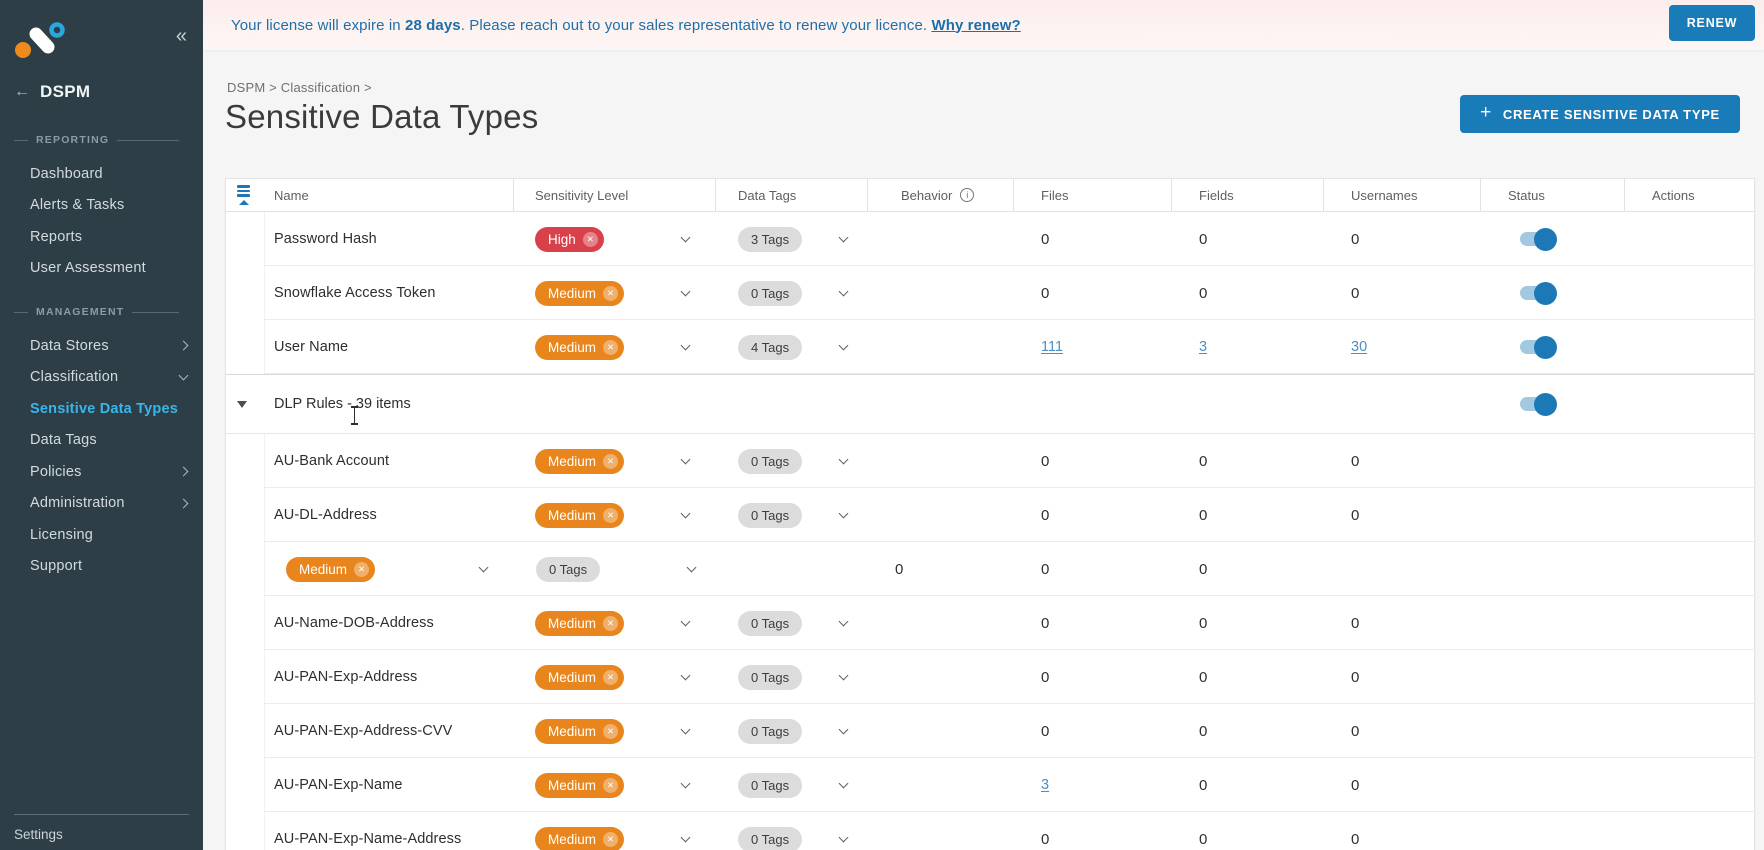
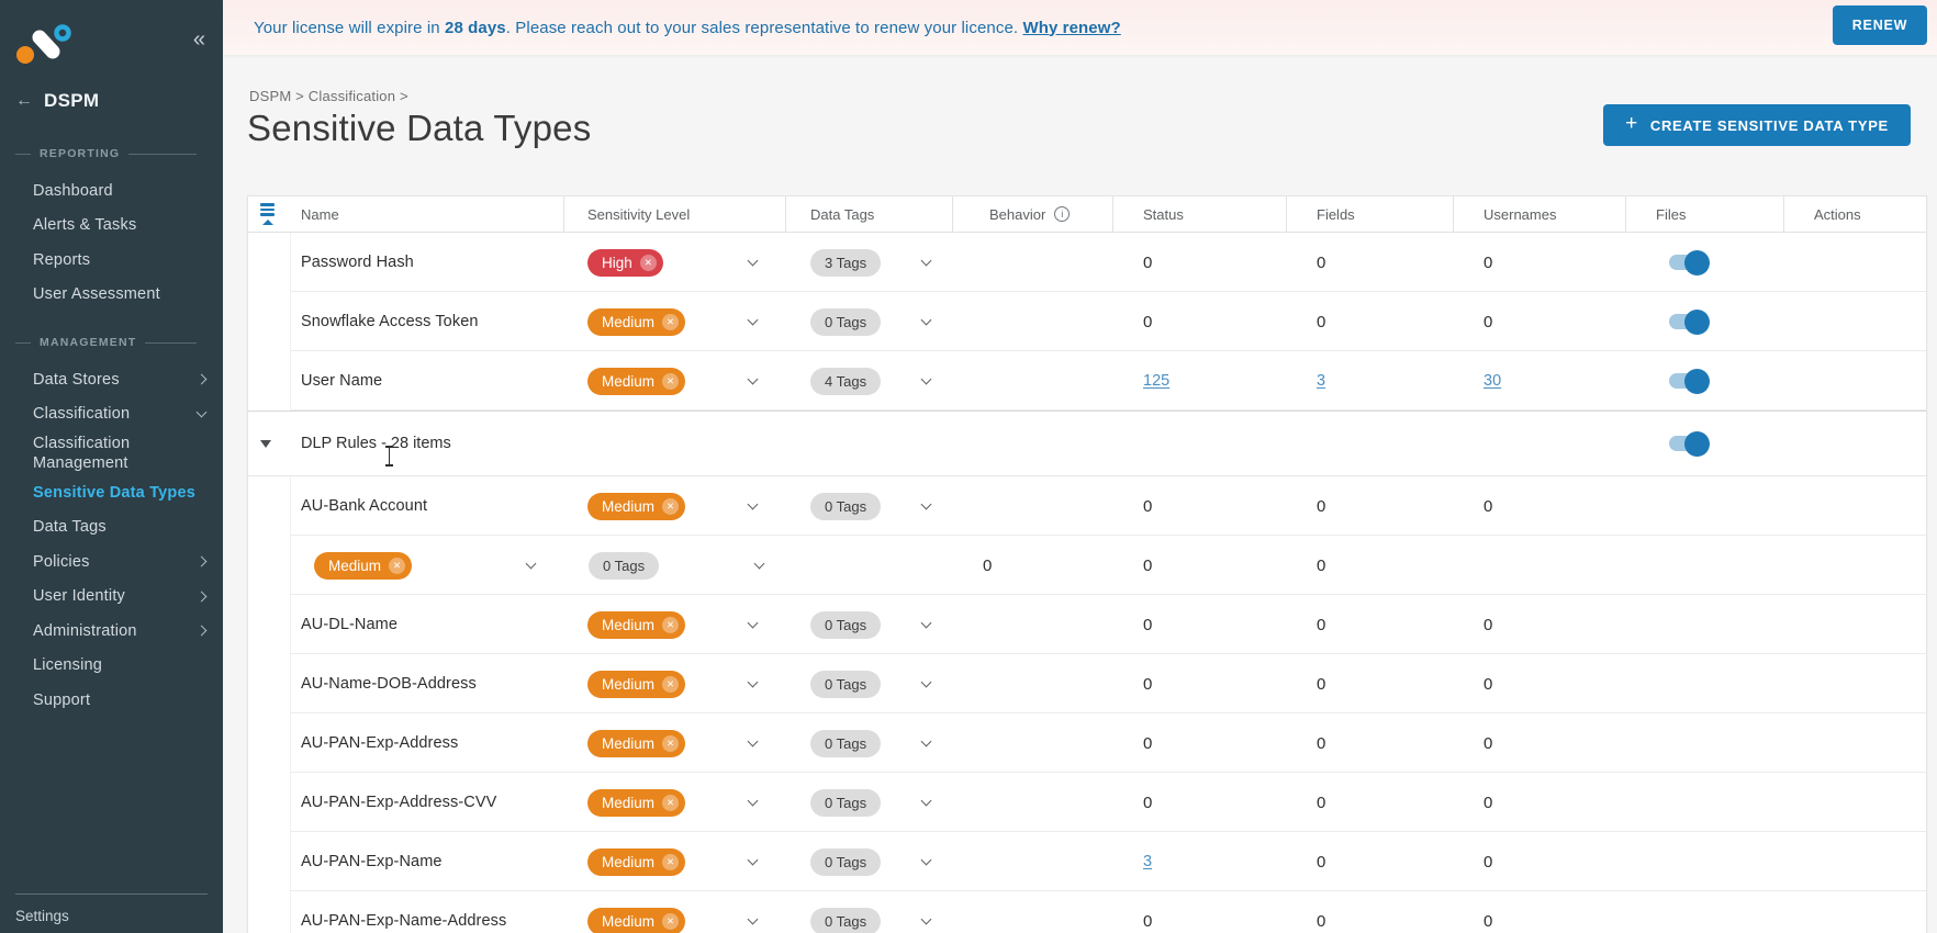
  «
  ←
  DSPM
  REPORTING
  Dashboard
  Alerts & Tasks
  Reports
  User Assessment
  MANAGEMENT
  Data Stores
  Classification
+ Classification Management
  Sensitive Data Types
  Data Tags
  Policies
+ User Identity
  Administration
  Licensing
  Support
  Settings
  Your license will expire in 28 days. Please reach out to your sales representative to renew your licence. Why renew?
  RENEW
  DSPM > Classification >
  Sensitive Data Types
  +
  CREATE SENSITIVE DATA TYPE
  Name
  Sensitivity Level
  Data Tags
  Behavior
  i
- Files
+ Status
  Fields
  Usernames
- Status
+ Files
  Actions
  Password Hash
  High
  ✕
  3 Tags
  0
  0
  0
  Snowflake Access Token
  Medium
  ✕
  0 Tags
  0
  0
  0
  User Name
  Medium
  ✕
  4 Tags
- 111
+ 125
  3
  30
- DLP Rules - 39 items
+ DLP Rules - 28 items
  AU-Bank Account
  Medium
  ✕
  0 Tags
  0
  0
  0
- AU-DL-Address
  Medium
  ✕
  0 Tags
  0
  0
  0
+ AU-DL-Name
  Medium
  ✕
  0 Tags
  0
  0
  0
  AU-Name-DOB-Address
  Medium
  ✕
  0 Tags
  0
  0
  0
  AU-PAN-Exp-Address
  Medium
  ✕
  0 Tags
  0
  0
  0
  AU-PAN-Exp-Address-CVV
  Medium
  ✕
  0 Tags
  0
  0
  0
  AU-PAN-Exp-Name
  Medium
  ✕
  0 Tags
  3
  0
  0
  AU-PAN-Exp-Name-Address
  Medium
  ✕
  0 Tags
  0
  0
  0
